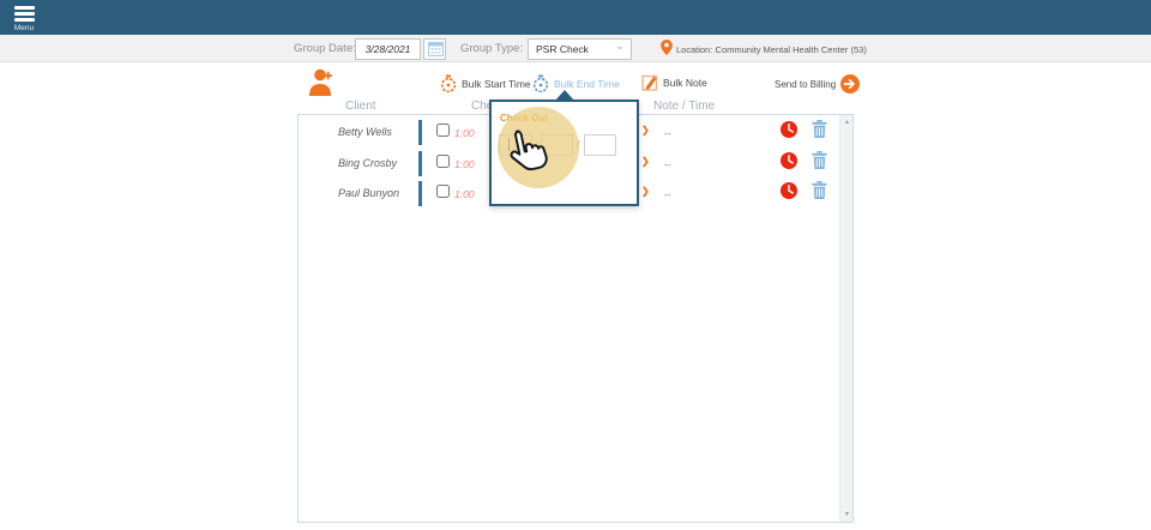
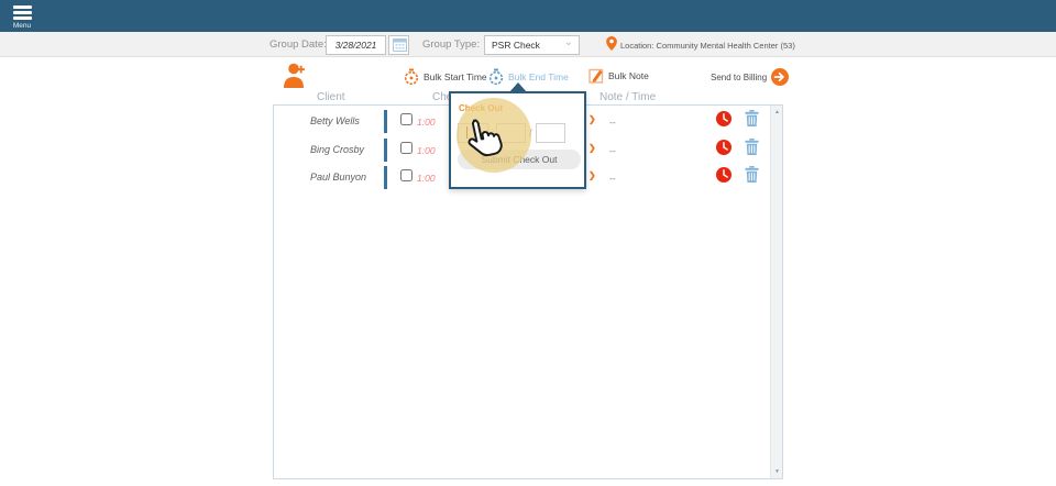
  Group Date
  3/28/2021
  Group Type:
  PSR Check
  ⌄
  Location: Community Mental Health Center (53)
  Bulk Start Time
  Bulk End Time
  Bulk Note
  Send to Billing
  Client
  Note / Time
  Betty Wells
  1:00
  ❯
  --
  Bing Crosby
  1:00
  ❯
  --
  Paul Bunyon
  1:00
  ❯
  --
  Check Out
  /
+ Submit Check Out
